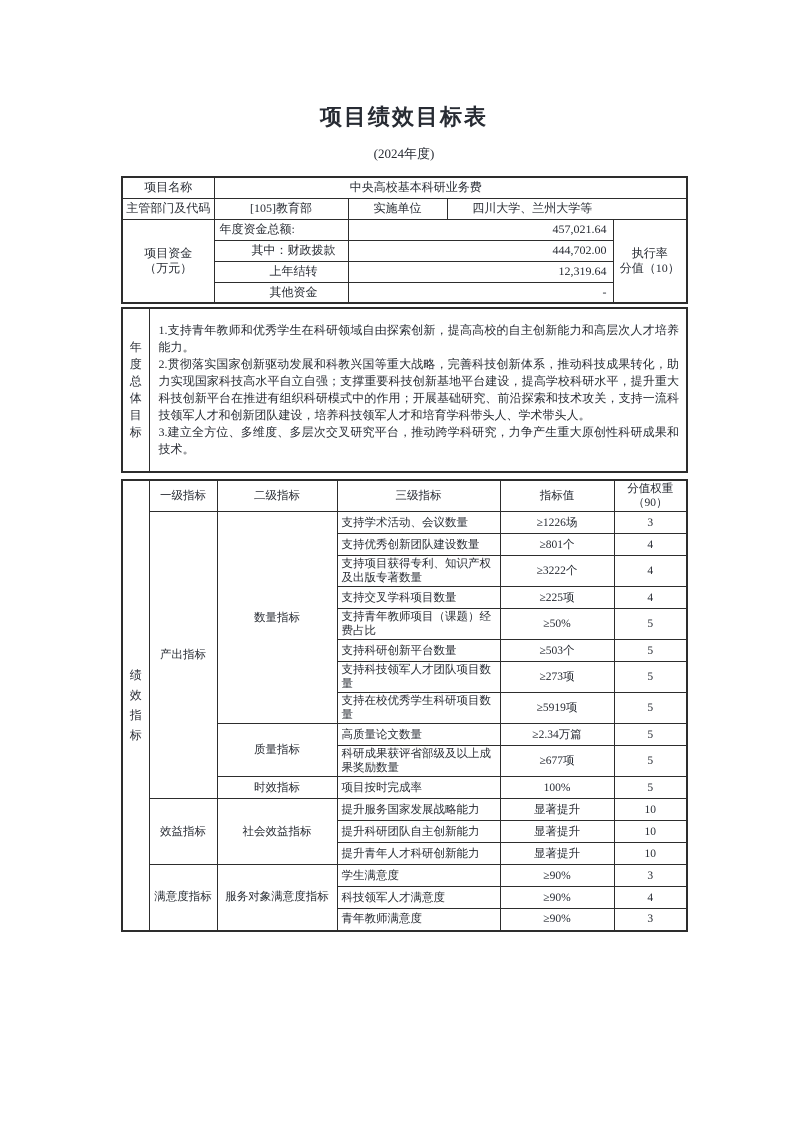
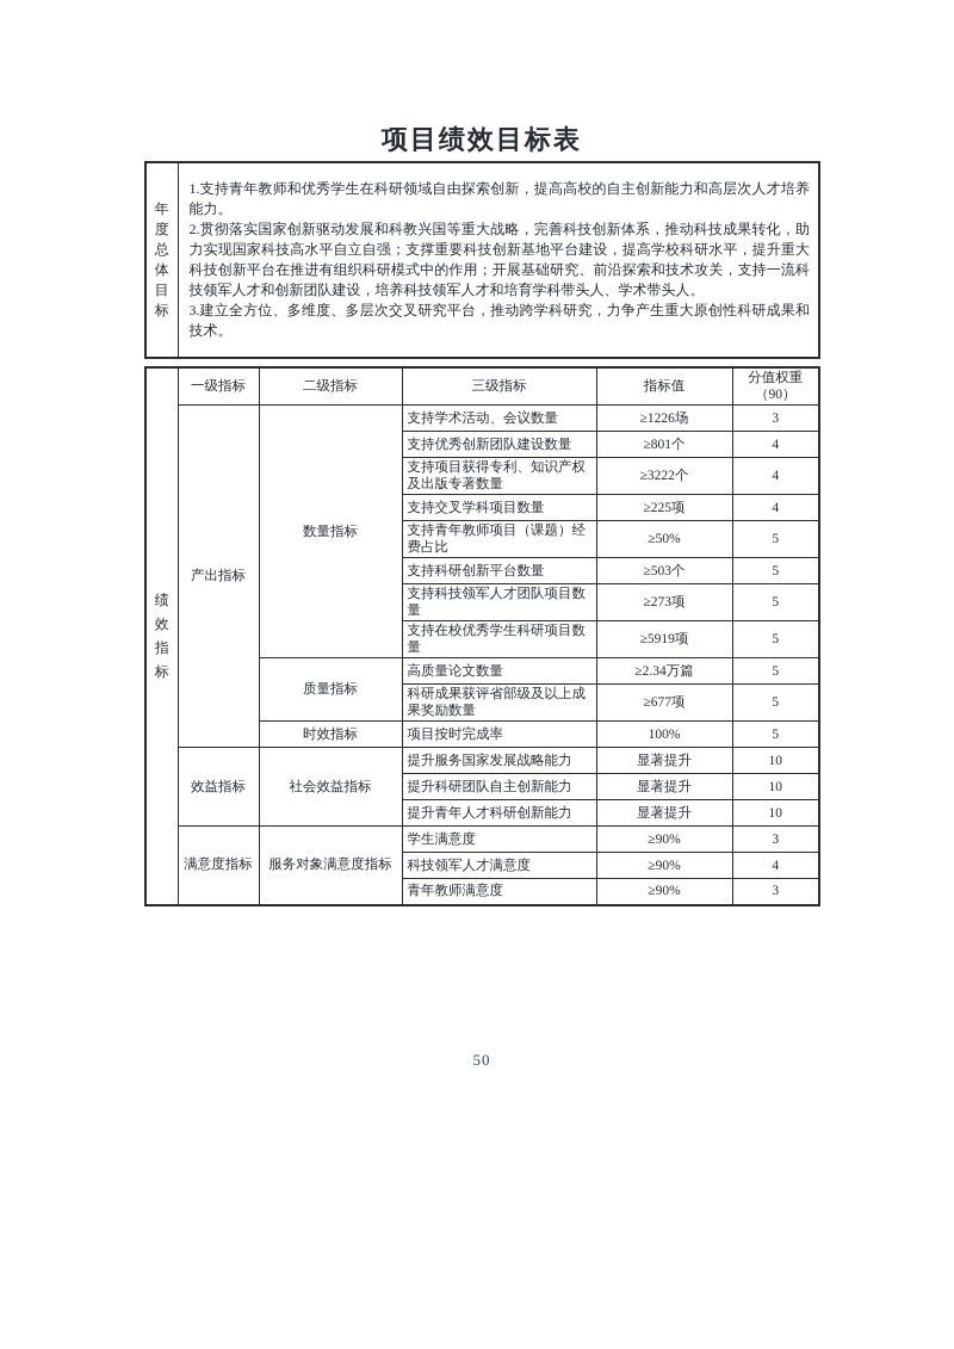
  项目绩效目标表
- (2024年度)
- 项目名称	中央高校基本科研业务费
- 主管部门及代码	[105]教育部	实施单位	四川大学、兰州大学等
- 项目资金 （万元）	年度资金总额:	457,021.64	执行率 分值（10）
- 其中：财政拨款	444,702.00
- 上年结转	12,319.64
- 其他资金	-
  年度总体目标	1.支持青年教师和优秀学生在科研领域自由探索创新，提高高校的自主创新能力和高层次人才培养能力。 2.贯彻落实国家创新驱动发展和科教兴国等重大战略，完善科技创新体系，推动科技成果转化，助力实现国家科技高水平自立自强；支撑重要科技创新基地平台建设，提高学校科研水平，提升重大科技创新平台在推进有组织科研模式中的作用；开展基础研究、前沿探索和技术攻关，支持一流科技领军人才和创新团队建设，培养科技领军人才和培育学科带头人、学术带头人。 3.建立全方位、多维度、多层次交叉研究平台，推动跨学科研究，力争产生重大原创性科研成果和技术。
  绩效指标	一级指标	二级指标	三级指标	指标值	分值权重 （90）
  产出指标	数量指标	支持学术活动、会议数量	≥1226场	3
  支持优秀创新团队建设数量	≥801个	4
  支持项目获得专利、知识产权及出版专著数量	≥3222个	4
  支持交叉学科项目数量	≥225项	4
  支持青年教师项目（课题）经费占比	≥50%	5
  支持科研创新平台数量	≥503个	5
  支持科技领军人才团队项目数量	≥273项	5
  支持在校优秀学生科研项目数量	≥5919项	5
  质量指标	高质量论文数量	≥2.34万篇	5
  科研成果获评省部级及以上成果奖励数量	≥677项	5
  时效指标	项目按时完成率	100%	5
  效益指标	社会效益指标	提升服务国家发展战略能力	显著提升	10
  提升科研团队自主创新能力	显著提升	10
  提升青年人才科研创新能力	显著提升	10
  满意度指标	服务对象满意度指标	学生满意度	≥90%	3
  科技领军人才满意度	≥90%	4
  青年教师满意度	≥90%	3
+ 50
